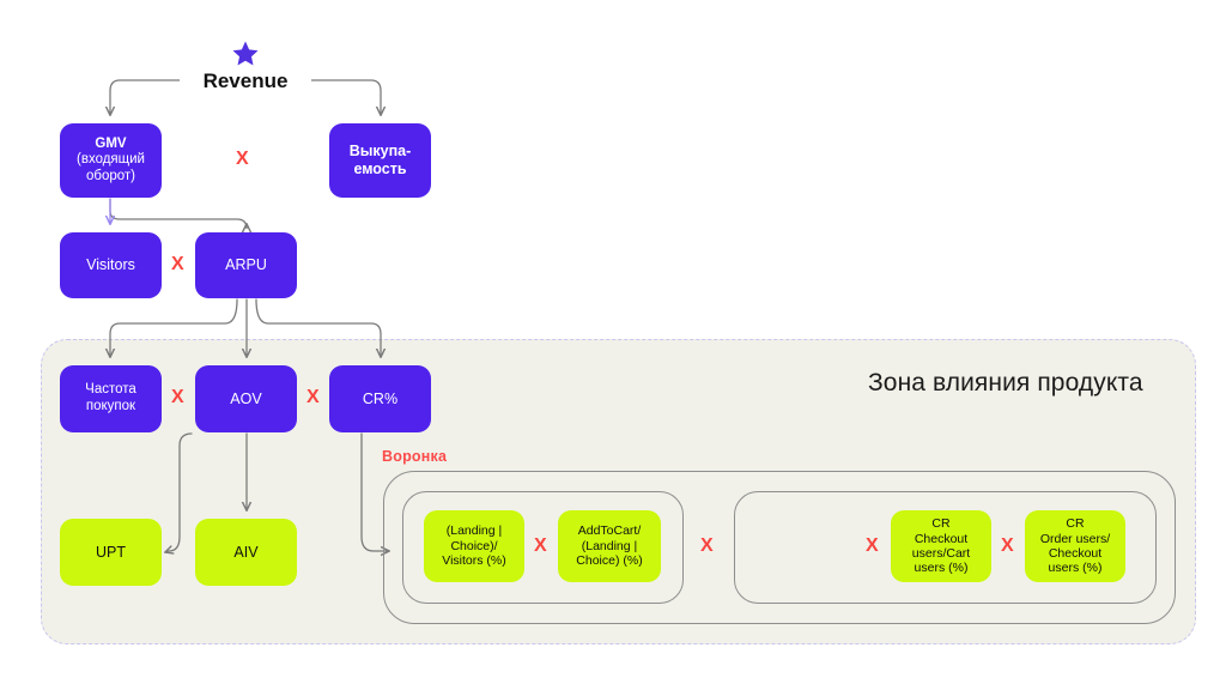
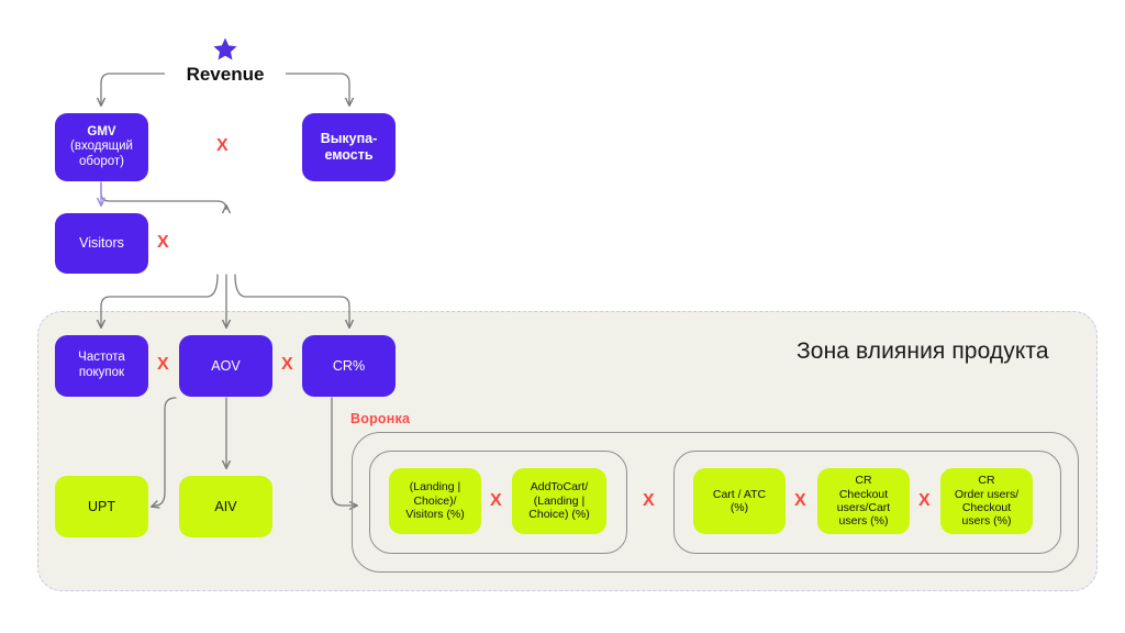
  Зона влияния продукта
  Revenue
  Воронка
  GMV
  (входящий оборот)
  Выкупа-
  емость
  Visitors
- ARPU
  Частота
  покупок
  AOV
  CR%
  UPT
  AIV
  (Landing |
  Choice)/
  Visitors (%)
  AddToCart/
  (Landing |
  Choice) (%)
+ Cart / ATC
+ (%)
  CR
  Checkout
  users/Cart
  users (%)
  CR
  Order users/
  Checkout
  users (%)
  X
  X
  X
  X
  X
  X
  X
  X
